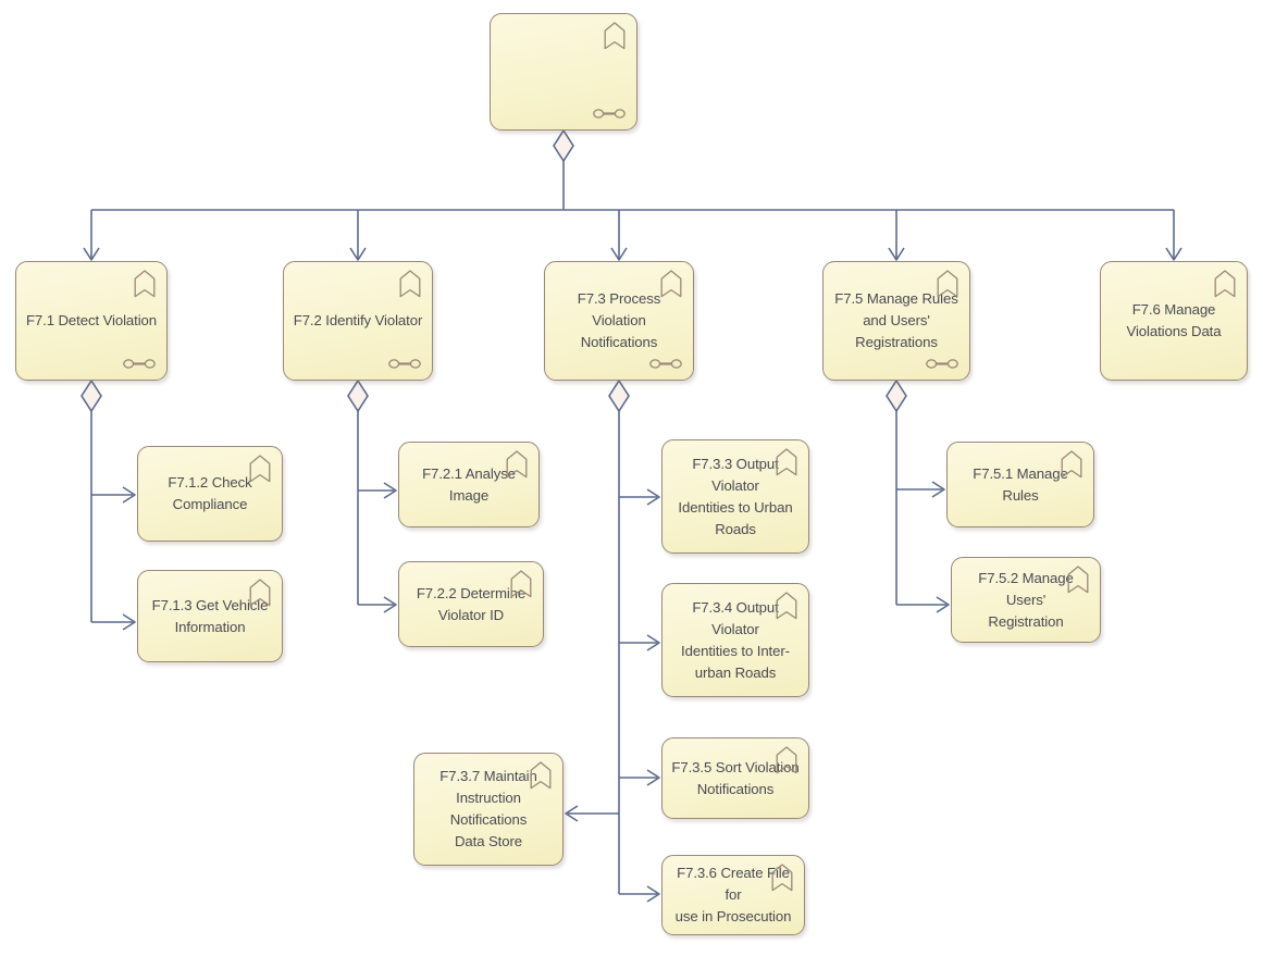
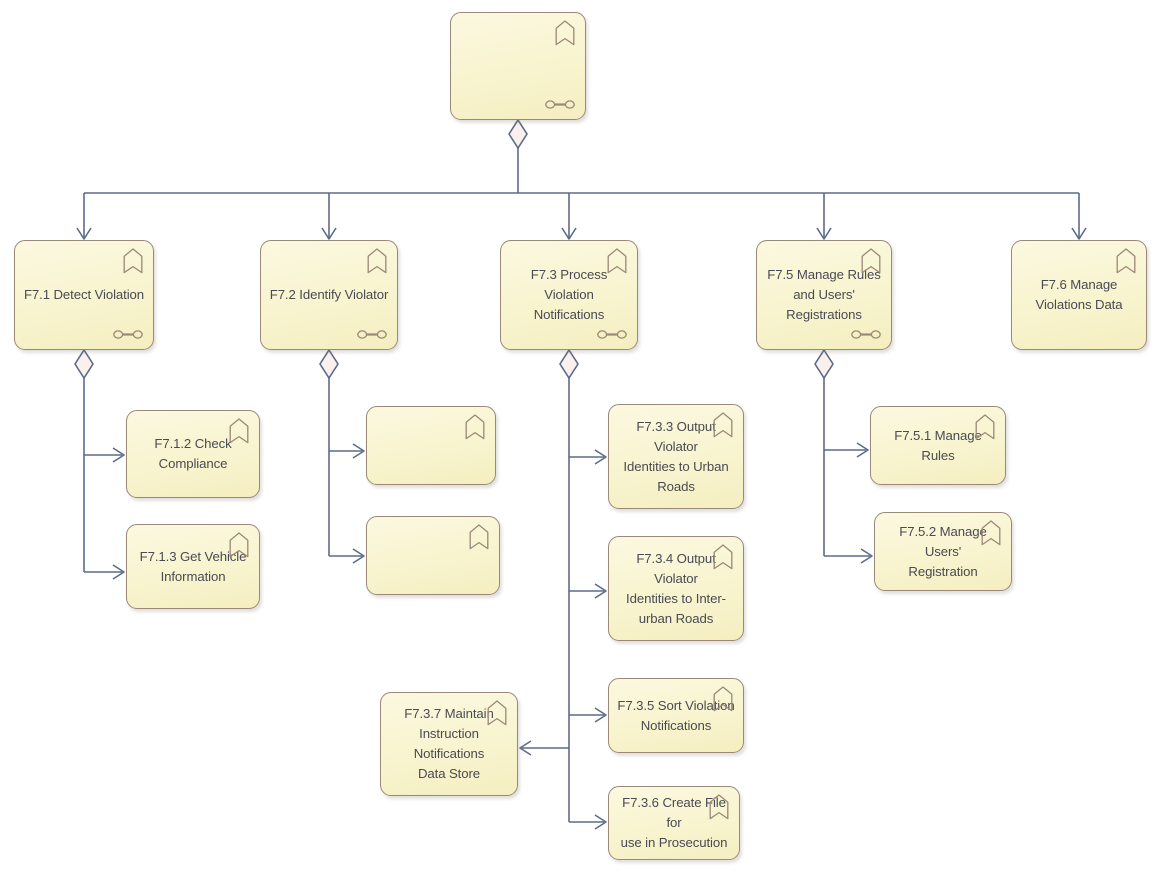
  F7.1 Detect Violation
  F7.2 Identify Violator
  F7.3 Process Violation
  Notifications
  F7.5 Manage Rules
  and Users'
  Registrations
  F7.6 Manage
  Violations Data
  F7.1.2 Check
  Compliance
  F7.1.3 Get Vehicle
  Information
- F7.2.1 Analyse Image
- F7.2.2 Determine
- Violator ID
  F7.3.3 Outpu Violator
  Identities to Urban
  Roads
  F7.3.4 Outpu Violator
  Identities to Inter-
  urban Roads
  F7.3.5 Sort Violatin
  Notifications
  F7.3.6 Create File for
  use in Prosecution
  F7.3.7 Maintain
  Instruction Notifications
  Data Store
  F7.5.1 Manage Rules
  F7.5.2 Manage Users'
  Registration
